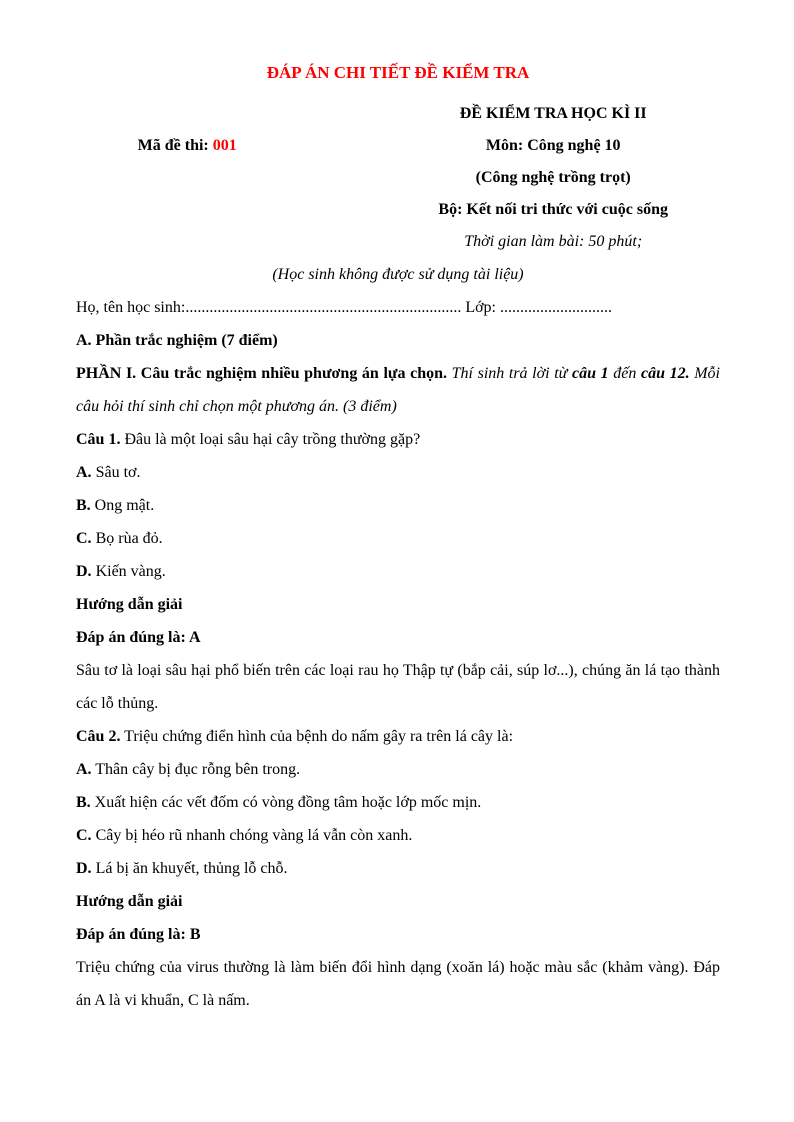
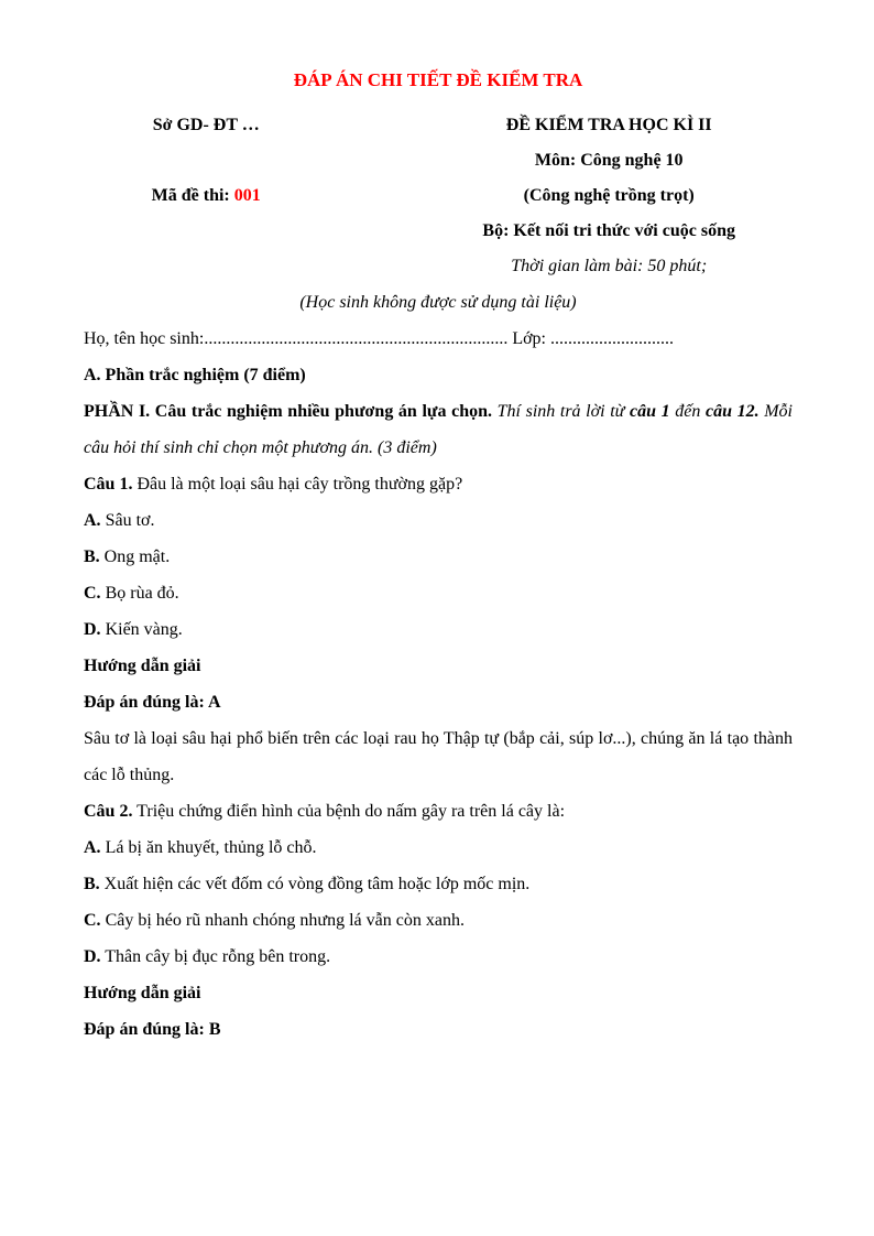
  ĐÁP ÁN CHI TIẾT ĐỀ KIỂM TRA
+ Sở GD- ĐT …
  Mã đề thi: 001
  ĐỀ KIỂM TRA HỌC KÌ II
  Môn: Công nghệ 10
  (Công nghệ trồng trọt)
  Bộ: Kết nối tri thức với cuộc sống
  Thời gian làm bài: 50 phút;
  (Học sinh không được sử dụng tài liệu)
  Họ, tên học sinh:..................................................................... Lớp: ............................
  A. Phần trắc nghiệm (7 điểm)
  PHẦN I. Câu trắc nghiệm nhiều phương án lựa chọn. Thí sinh trả lời từ câu 1 đến câu 12. Mỗi câu hỏi thí sinh chỉ chọn một phương án. (3 điểm)
  Câu 1. Đâu là một loại sâu hại cây trồng thường gặp?
  A. Sâu tơ.
  B. Ong mật.
  C. Bọ rùa đỏ.
  D. Kiến vàng.
  Hướng dẫn giải
  Đáp án đúng là: A
  Sâu tơ là loại sâu hại phổ biến trên các loại rau họ Thập tự (bắp cải, súp lơ...), chúng ăn lá tạo thành các lỗ thủng.
  Câu 2. Triệu chứng điển hình của bệnh do nấm gây ra trên lá cây là:
- A. Thân cây bị đục rỗng bên trong.
+ A. Lá bị ăn khuyết, thủng lỗ chỗ.
  B. Xuất hiện các vết đốm có vòng đồng tâm hoặc lớp mốc mịn.
- C. Cây bị héo rũ nhanh chóng vàng lá vẫn còn xanh.
+ C. Cây bị héo rũ nhanh chóng nhưng lá vẫn còn xanh.
- D. Lá bị ăn khuyết, thủng lỗ chỗ.
+ D. Thân cây bị đục rỗng bên trong.
  Hướng dẫn giải
  Đáp án đúng là: B
- Triệu chứng của virus thường là làm biến đổi hình dạng (xoăn lá) hoặc màu sắc (khảm vàng). Đáp án A là vi khuẩn, C là nấm.
